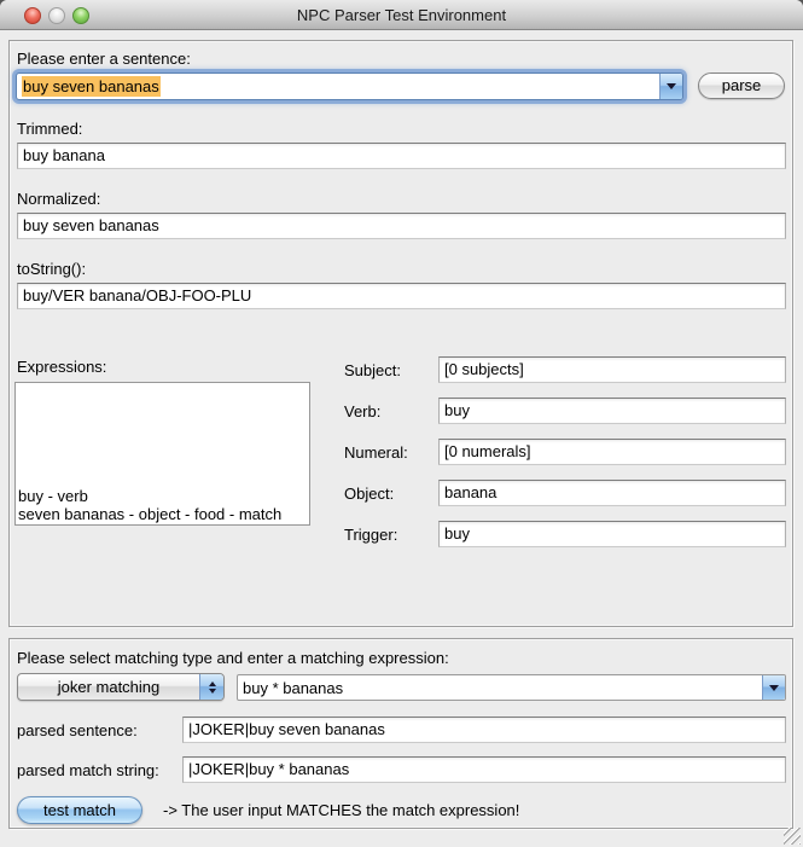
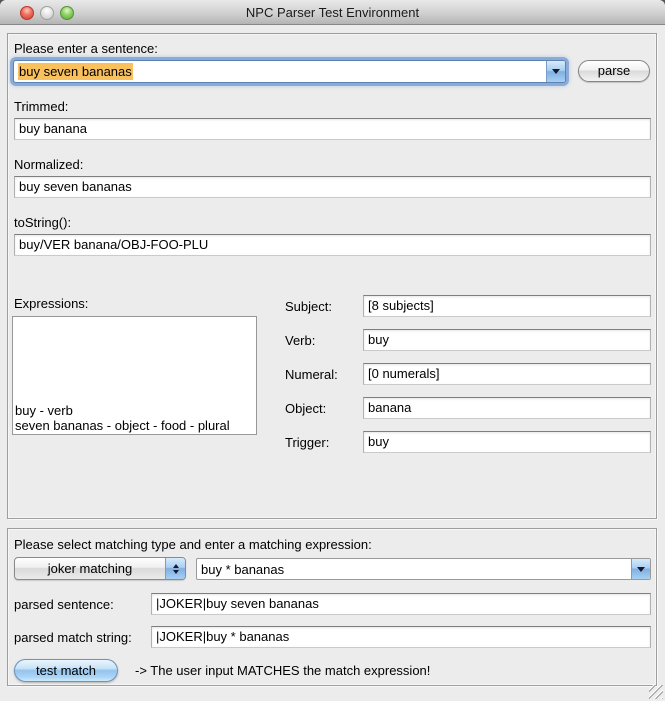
  NPC Parser Test Environment
  Please enter a sentence:
  buy seven bananas
  parse
  Trimmed:
  buy banana
  Normalized:
  buy seven bananas
  toString():
  buy/VER banana/OBJ-FOO-PLU
  Expressions:
  buy - verb
- seven bananas - object - food - match
+ seven bananas - object - food - plural
  Subject:
- [0 subjects]
+ [8 subjects]
  Verb:
  buy
  Numeral:
  [0 numerals]
  Object:
  banana
  Trigger:
  buy
  Please select matching type and enter a matching expression:
  joker matching
  buy * bananas
  parsed sentence:
  |JOKER|buy seven bananas
  parsed match string:
  |JOKER|buy * bananas
  test match
  -> The user input MATCHES the match expression!
